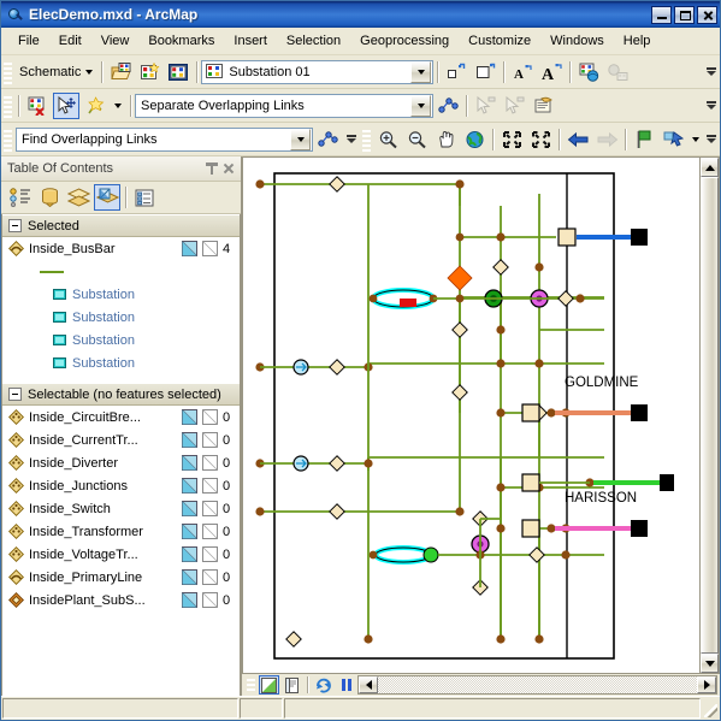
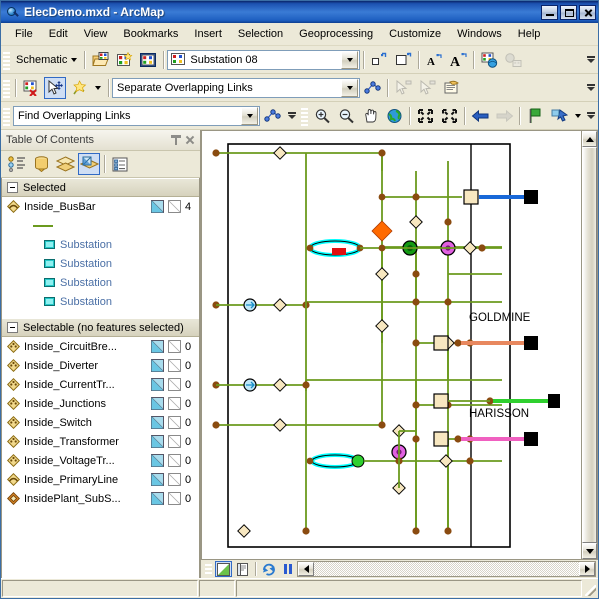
  ElecDemo.mxd - ArcMap
  File
  Edit
  View
  Bookmarks
  Insert
  Selection
  Geoprocessing
  Customize
  Windows
  Help
  Schematic
- Substation 01
+ Substation 08
  A
  A
  Separate Overlapping Links
  Find Overlapping Links
  Table Of Contents
  Selected
  Inside_BusBar
  4
  Substation
  Substation
  Substation
  Substation
  Selectable (no features selected)
  Inside_CircuitBre...
  0
- Inside_CurrentTr...
+ Inside_Diverter
  0
- Inside_Diverter
+ Inside_CurrentTr...
  0
  Inside_Junctions
  0
  Inside_Switch
  0
  Inside_Transformer
  0
  Inside_VoltageTr...
  0
  Inside_PrimaryLine
  0
  InsidePlant_SubS...
  0
  GOLDMINE
  HARISSON
